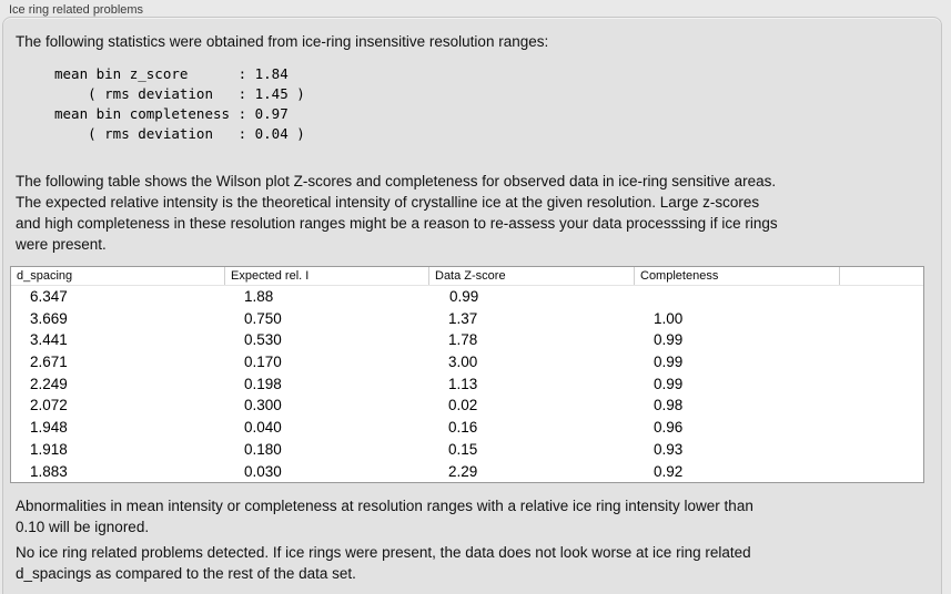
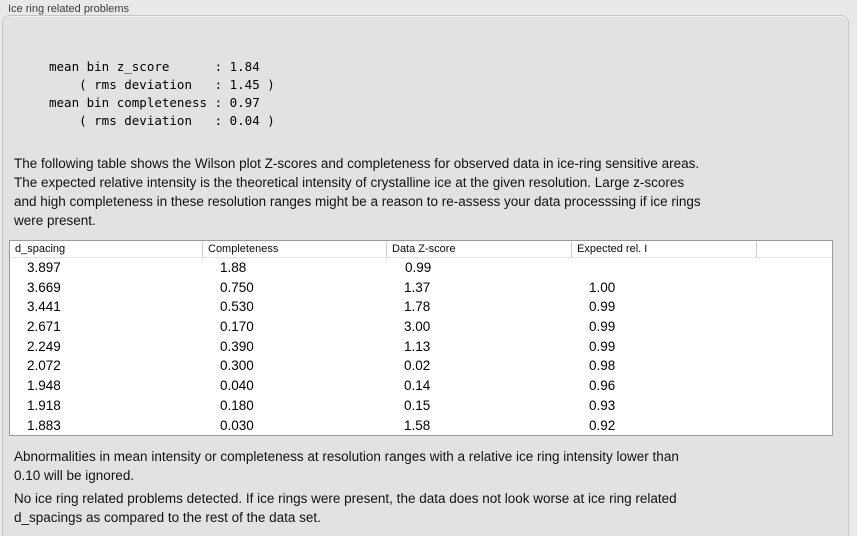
  Ice ring related problems
- The following statistics were obtained from ice-ring insensitive resolution ranges:
  mean bin z_score : 1.84
  ( rms deviation : 1.45 )
  mean bin completeness : 0.97
  ( rms deviation : 0.04 )
  The following table shows the Wilson plot Z-scores and completeness for observed data in ice-ring sensitive areas.
  The expected relative intensity is the theoretical intensity of crystalline ice at the given resolution. Large z-scores
  and high completeness in these resolution ranges might be a reason to re-assess your data processsing if ice rings
  were present.
  d_spacing
- Expected rel. I
+ Completeness
  Data Z-score
- Completeness
+ Expected rel. I
- 6.347
+ 3.897
  1.88
  0.99
  3.669
  0.750
  1.37
  1.00
  3.441
  0.530
  1.78
  0.99
  2.671
  0.170
  3.00
  0.99
  2.249
- 0.198
+ 0.390
  1.13
  0.99
  2.072
  0.300
  0.02
  0.98
  1.948
  0.040
- 0.16
+ 0.14
  0.96
  1.918
  0.180
  0.15
  0.93
  1.883
  0.030
- 2.29
+ 1.58
  0.92
  Abnormalities in mean intensity or completeness at resolution ranges with a relative ice ring intensity lower than
  0.10 will be ignored.
  No ice ring related problems detected. If ice rings were present, the data does not look worse at ice ring related
  d_spacings as compared to the rest of the data set.
